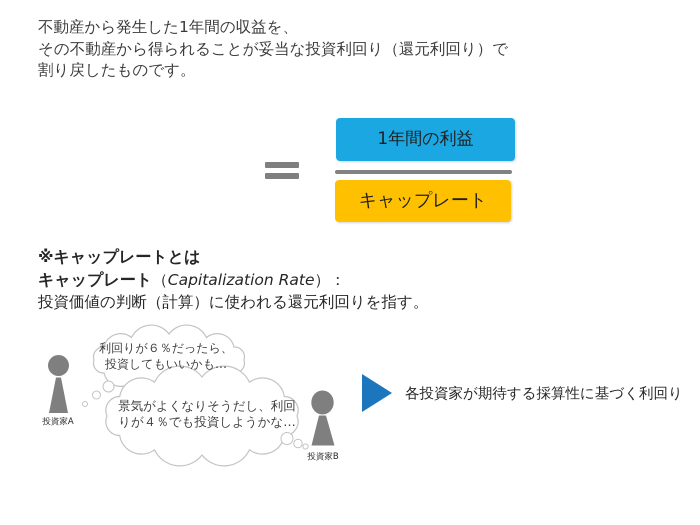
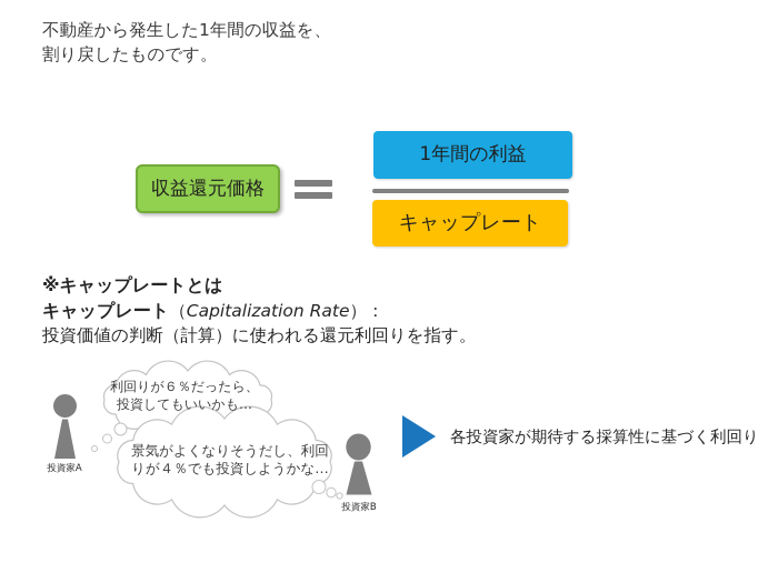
  不動産から発生した1年間の収益を、
- その不動産から得られることが妥当な投資利回り（還元利回り）で
  割り戻したものです。
+ 収益還元価格
  1年間の利益
  キャップレート
  ※キャップレートとは
  キャップレート（Capitalization Rate）：
  投資価値の判断（計算）に使われる還元利回りを指す。
  利回りが６％だったら、
  投資してもいいかも…
  景気がよくなりそうだし、利回
  りが４％でも投資しようかな…
  投資家A
  投資家B
  各投資家が期待する採算性に基づく利回り
